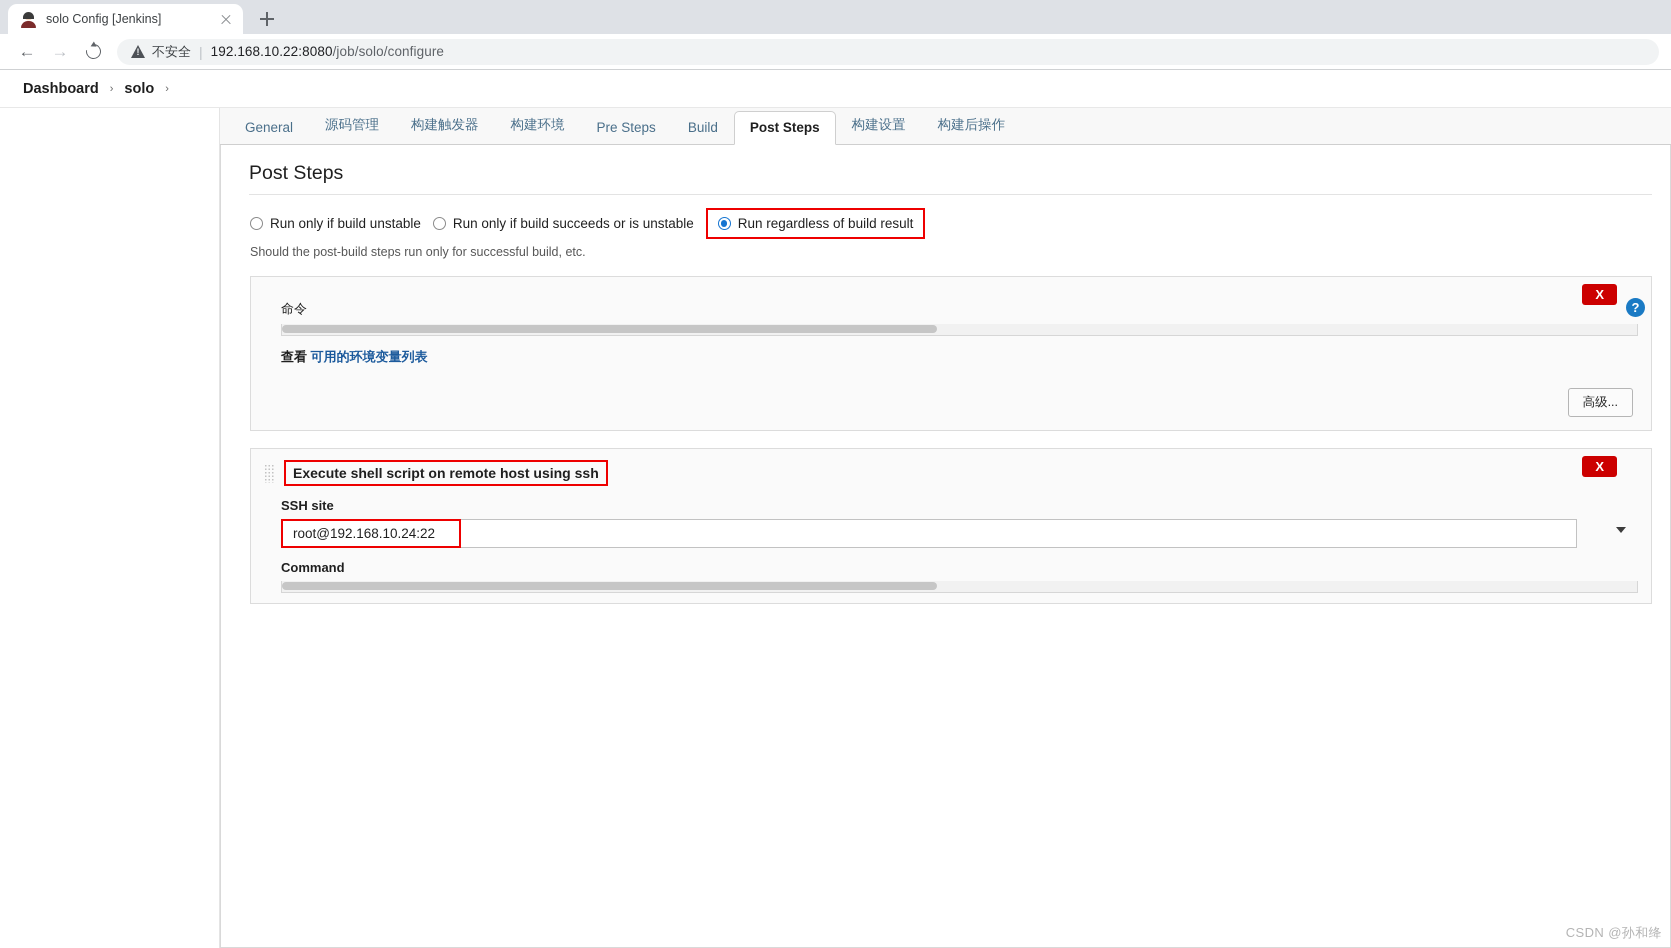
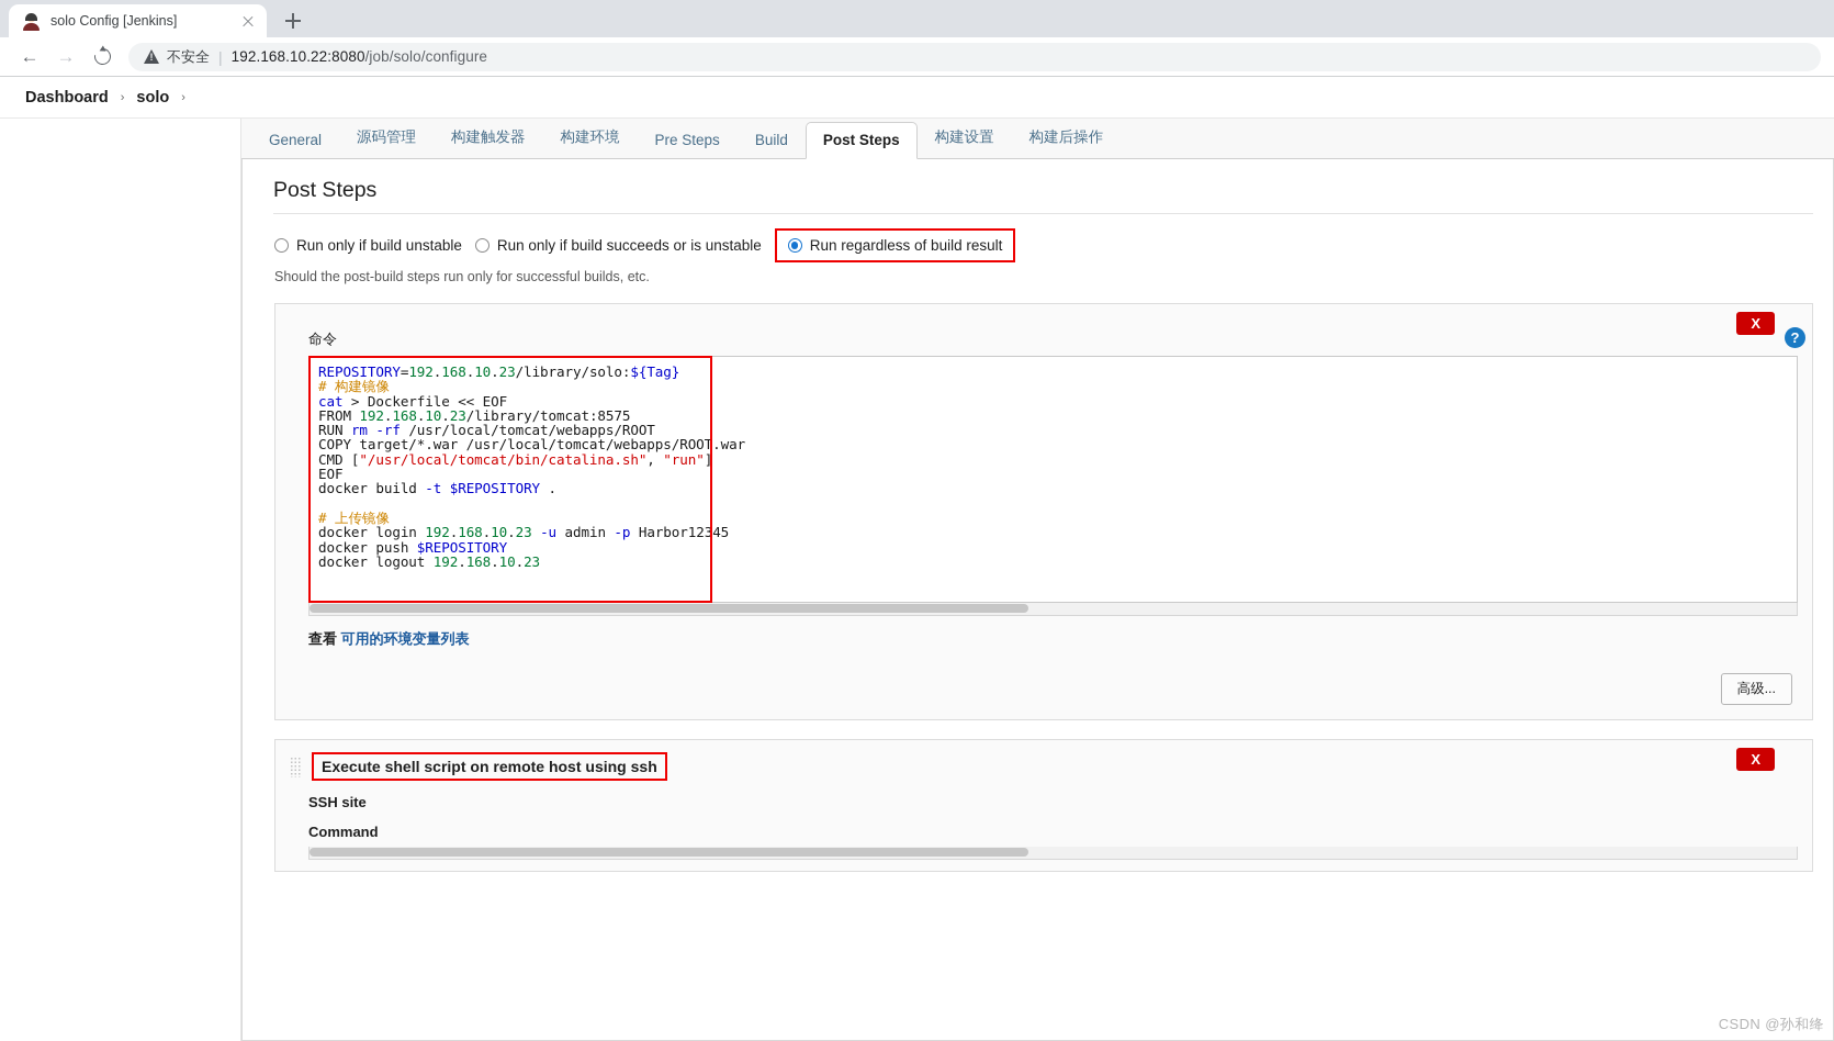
  solo Config [Jenkins]
  ←
  →
  不安全
  |
  192.168.10.22:8080/job/solo/configure
  Dashboard
  ›
  solo
  ›
  General
  源码管理
  构建触发器
  构建环境
  Pre Steps
  Build
  Post Steps
  构建设置
  构建后操作
  Post Steps
  Run only if build unstable
  Run only if build succeeds or is unstable
  Run regardless of build result
- Should the post-build steps run only for successful build, etc.
+ Should the post-build steps run only for successful builds, etc.
  X
  ?
  命令
+ REPOSITORY=192.168.10.23/library/solo:${Tag} # 构建镜像 cat > Dockerfile << EOF
+ FROM 192.168.10.23/library/tomcat:8575
+ RUN rm -rf /usr/local/tomcat/webapps/ROOT
+ COPY target/*.war /usr/local/tomcat/webapps/ROOT.war
+ CMD ["/usr/local/tomcat/bin/catalina.sh", "run"]
+ EOF
+ docker build -t $REPOSITORY .
+ # 上传镜像
+ docker login 192.168.10.23 -u admin -p Harbor12345
+ docker push $REPOSITORY
+ docker logout 192.168.10.23
  查看 可用的环境变量列表
  高级...
  X
  Execute shell script on remote host using ssh
  SSH site
- root@192.168.10.24:22
  Command
  CSDN @孙和绛
